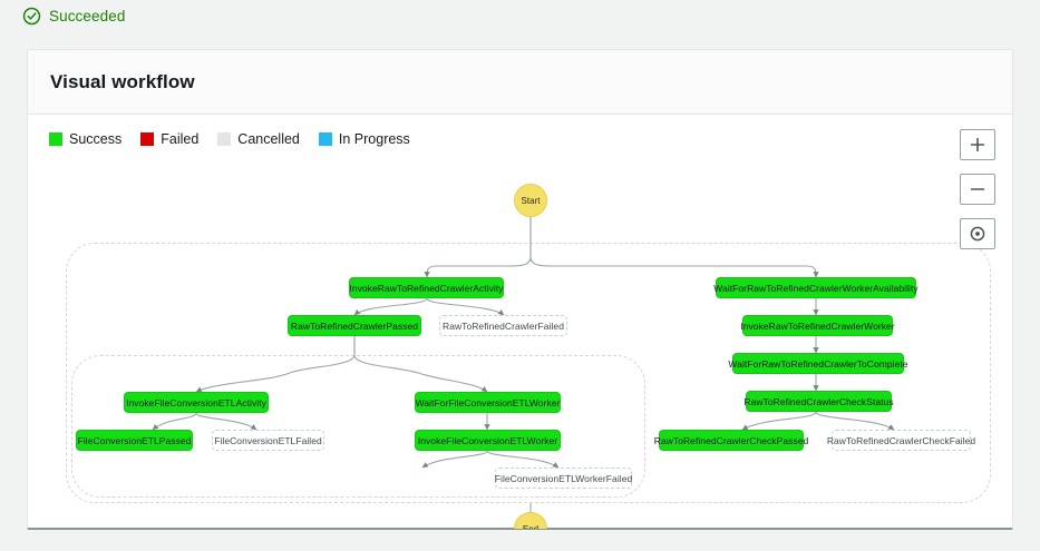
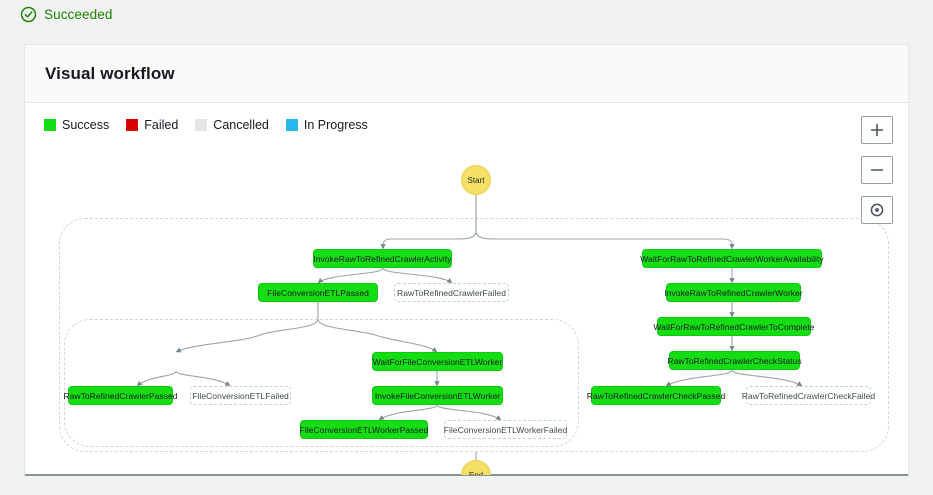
  Succeeded
  Visual workflow
  Success
  Failed
  Cancelled
  In Progress
  Start
  InvokeRawToRefinedCrawlerActivity
- RawToRefinedCrawlerPassed
+ FileConversionETLPassed
  RawToRefinedCrawlerFailed
- InvokeFileConversionETLActivity
- FileConversionETLPassed
+ RawToRefinedCrawlerPassed
  FileConversionETLFailed
  WaitForFileConversionETLWorker
  InvokeFileConversionETLWorker
+ FileConversionETLWorkerPassed
  FileConversionETLWorkerFailed
  WaitForRawToRefinedCrawlerWorkerAvailability
  InvokeRawToRefinedCrawlerWorker
  WaitForRawToRefinedCrawlerToComplete
  RawToRefinedCrawlerCheckStatus
  RawToRefinedCrawlerCheckPassed
  RawToRefinedCrawlerCheckFailed
